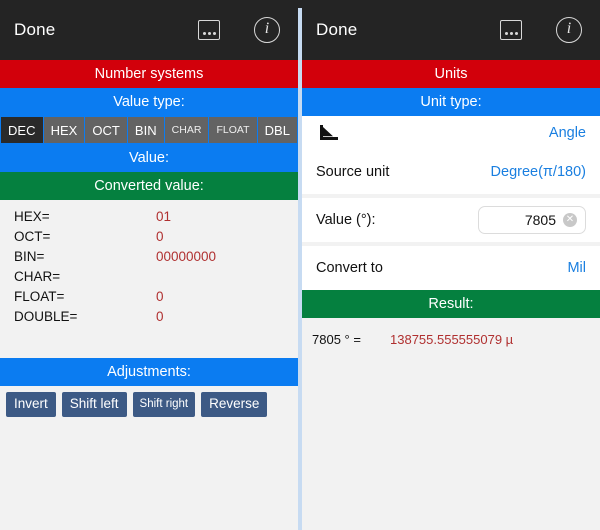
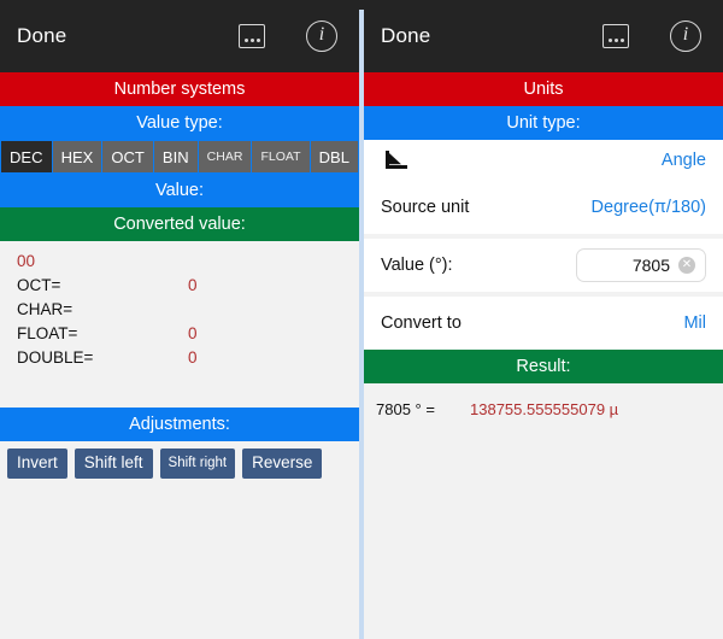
  Done
  i
  Number systems
  Value type:
  DEC
  HEX
  OCT
  BIN
  CHAR
  FLOAT
  DBL
  Value:
  Converted value:
- HEX=
- 01
+ 00
  OCT=
  0
- BIN=
- 00000000
  CHAR=
  FLOAT=
  0
  DOUBLE=
  0
  Adjustments:
  Invert
  Shift left
  Shift right
  Reverse
  Done
  i
  Units
  Unit type:
  Angle
  Source unit
  Degree(π/180)
  Value (°):
  7805
  ✕
  Convert to
  Mil
  Result:
  7805 ° =
  138755.555555079 µ
